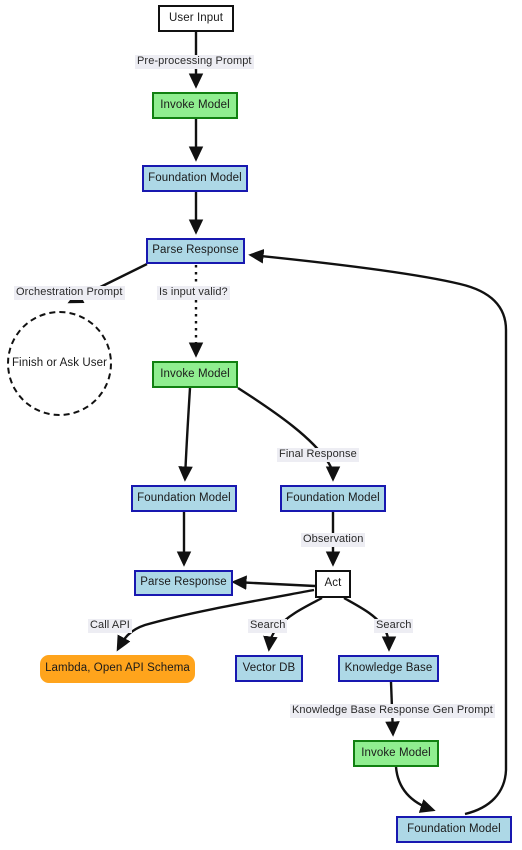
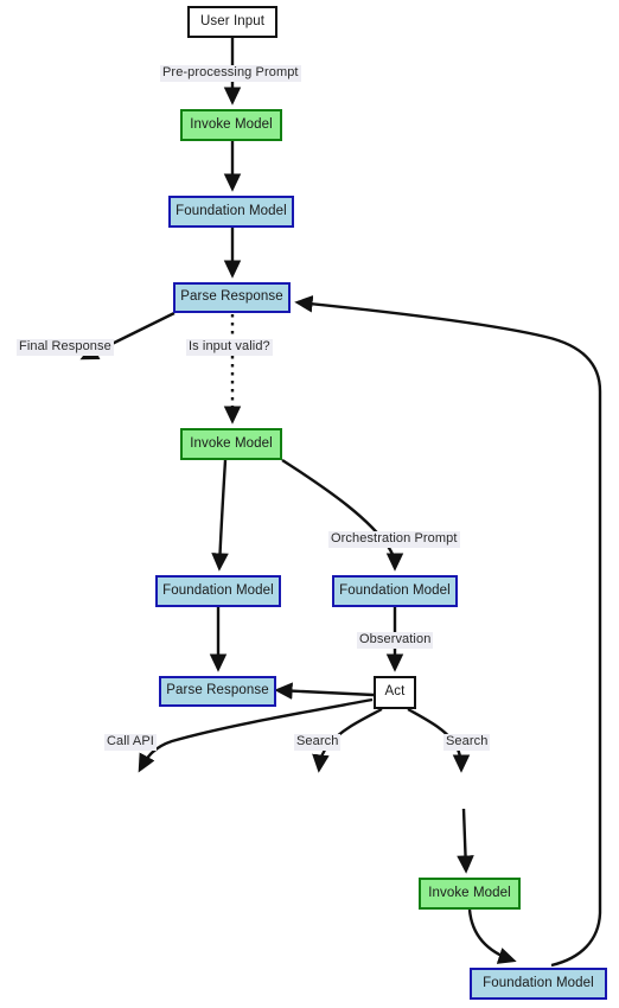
  User Input
  Invoke Model
  Foundation Model
  Parse Response
- Finish or Ask User
  Invoke Model
  Foundation Model
  Foundation Model
  Parse Response
  Act
- Lambda, Open API Schema
- Vector DB
- Knowledge Base
  Invoke Model
  Foundation Model
  Pre-processing Prompt
- Orchestration Prompt
+ Final Response
  Is input valid?
- Final Response
+ Orchestration Prompt
  Observation
  Call API
  Search
  Search
- Knowledge Base Response Gen Prompt
